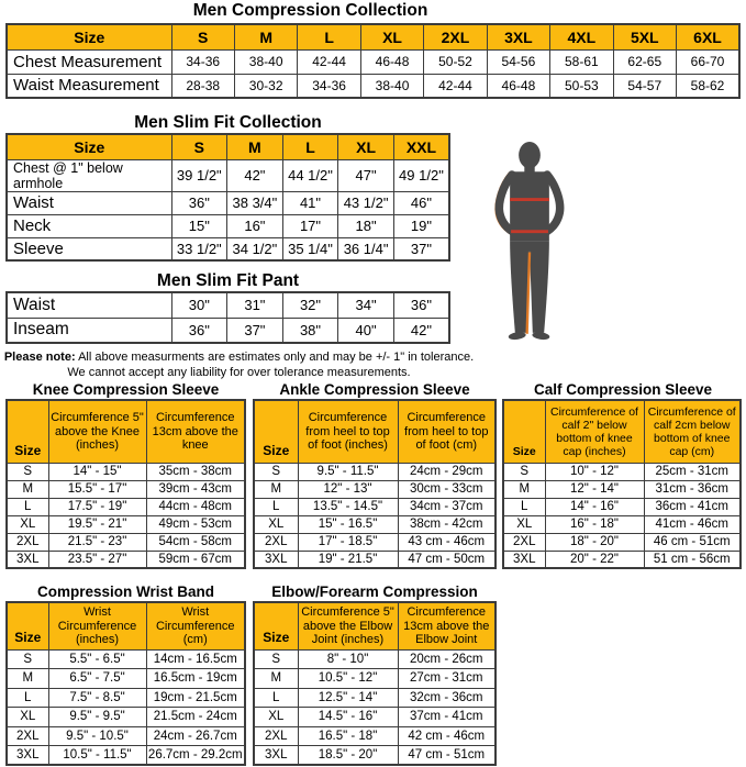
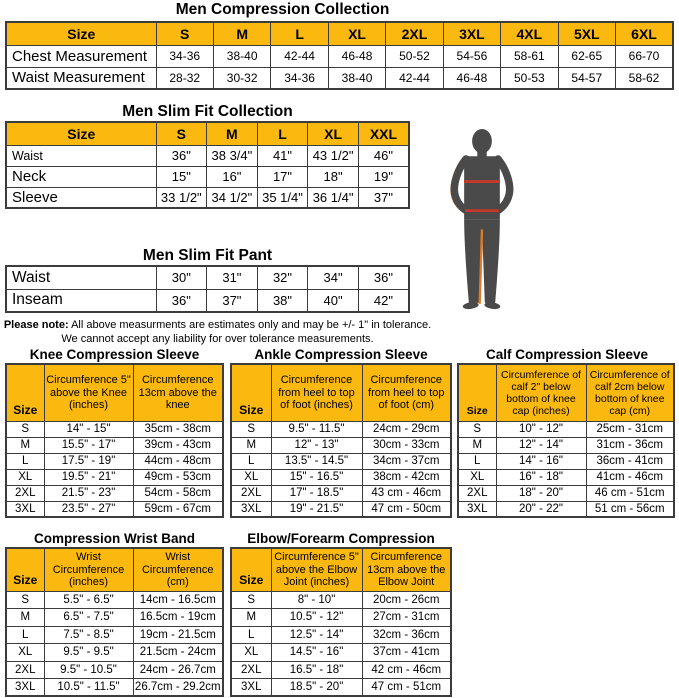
  Men Compression Collection
  Size	S	M	L	XL	2XL	3XL	4XL	5XL	6XL
  Chest Measurement	34-36	38-40	42-44	46-48	50-52	54-56	58-61	62-65	66-70
- Waist Measurement	28-38	30-32	34-36	38-40	42-44	46-48	50-53	54-57	58-62
+ Waist Measurement	28-32	30-32	34-36	38-40	42-44	46-48	50-53	54-57	58-62
  Men Slim Fit Collection
  Size	S	M	L	XL	XXL
- Chest @ 1" below armhole	39 1/2"	42"	44 1/2"	47"	49 1/2"
  Waist	36"	38 3/4"	41"	43 1/2"	46"
  Neck	15"	16"	17"	18"	19"
  Sleeve	33 1/2"	34 1/2"	35 1/4"	36 1/4"	37"
  Men Slim Fit Pant
  Waist	30"	31"	32"	34"	36"
  Inseam	36"	37"	38"	40"	42"
  Please note: All above measurments are estimates only and may be +/- 1" in tolerance.
  We cannot accept any liability for over tolerance measurements.
  Knee Compression Sleeve
  Size	Circumference 5" above the Knee (inches)	Circumference 13cm above the knee
  S	14" - 15"	35cm - 38cm
  M	15.5" - 17"	39cm - 43cm
  L	17.5" - 19"	44cm - 48cm
  XL	19.5" - 21"	49cm - 53cm
  2XL	21.5" - 23"	54cm - 58cm
  3XL	23.5" - 27"	59cm - 67cm
  Ankle Compression Sleeve
  Size	Circumference from heel to top of foot (inches)	Circumference from heel to top of foot (cm)
  S	9.5" - 11.5"	24cm - 29cm
  M	12" - 13"	30cm - 33cm
  L	13.5" - 14.5"	34cm - 37cm
  XL	15" - 16.5"	38cm - 42cm
  2XL	17" - 18.5"	43 cm - 46cm
  3XL	19" - 21.5"	47 cm - 50cm
  Calf Compression Sleeve
  Size	Circumference of calf 2" below bottom of knee cap (inches)	Circumference of calf 2cm below bottom of knee cap (cm)
  S	10" - 12"	25cm - 31cm
  M	12" - 14"	31cm - 36cm
  L	14" - 16"	36cm - 41cm
  XL	16" - 18"	41cm - 46cm
  2XL	18" - 20"	46 cm - 51cm
  3XL	20" - 22"	51 cm - 56cm
  Compression Wrist Band
  Size	Wrist Circumference (inches)	Wrist Circumference (cm)
  S	5.5" - 6.5"	14cm - 16.5cm
  M	6.5" - 7.5"	16.5cm - 19cm
  L	7.5" - 8.5"	19cm - 21.5cm
  XL	9.5" - 9.5"	21.5cm - 24cm
  2XL	9.5" - 10.5"	24cm - 26.7cm
  3XL	10.5" - 11.5"	26.7cm - 29.2cm
  Elbow/Forearm Compression
  Size	Circumference 5" above the Elbow Joint (inches)	Circumference 13cm above the Elbow Joint
  S	8" - 10"	20cm - 26cm
  M	10.5" - 12"	27cm - 31cm
  L	12.5" - 14"	32cm - 36cm
  XL	14.5" - 16"	37cm - 41cm
  2XL	16.5" - 18"	42 cm - 46cm
  3XL	18.5" - 20"	47 cm - 51cm
